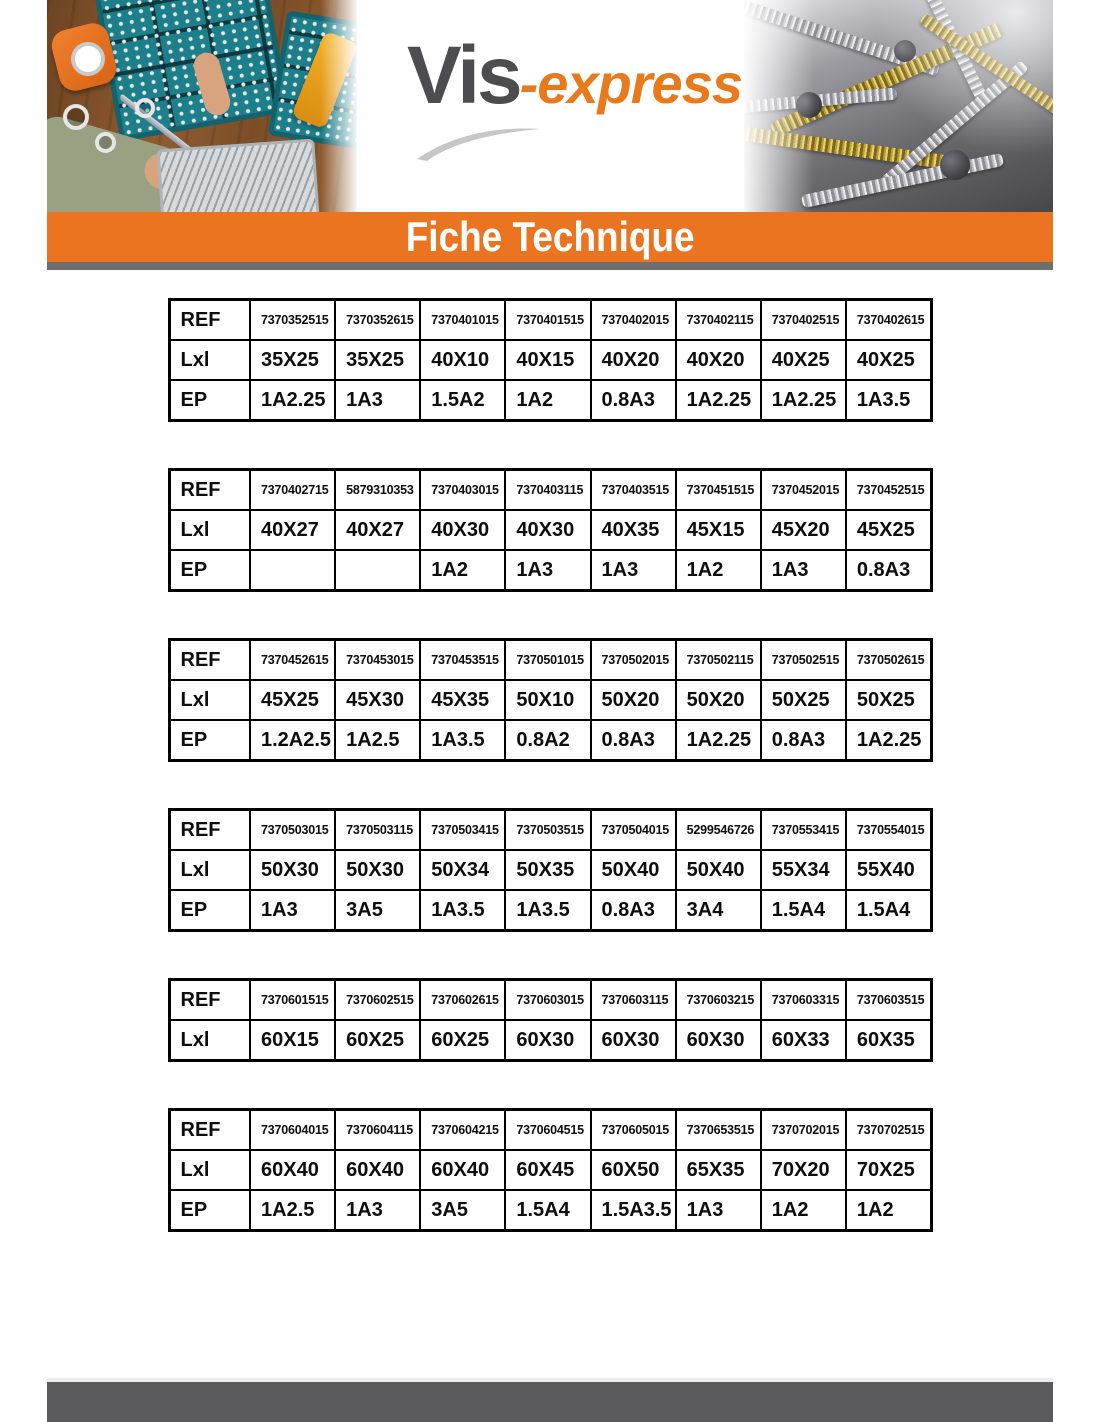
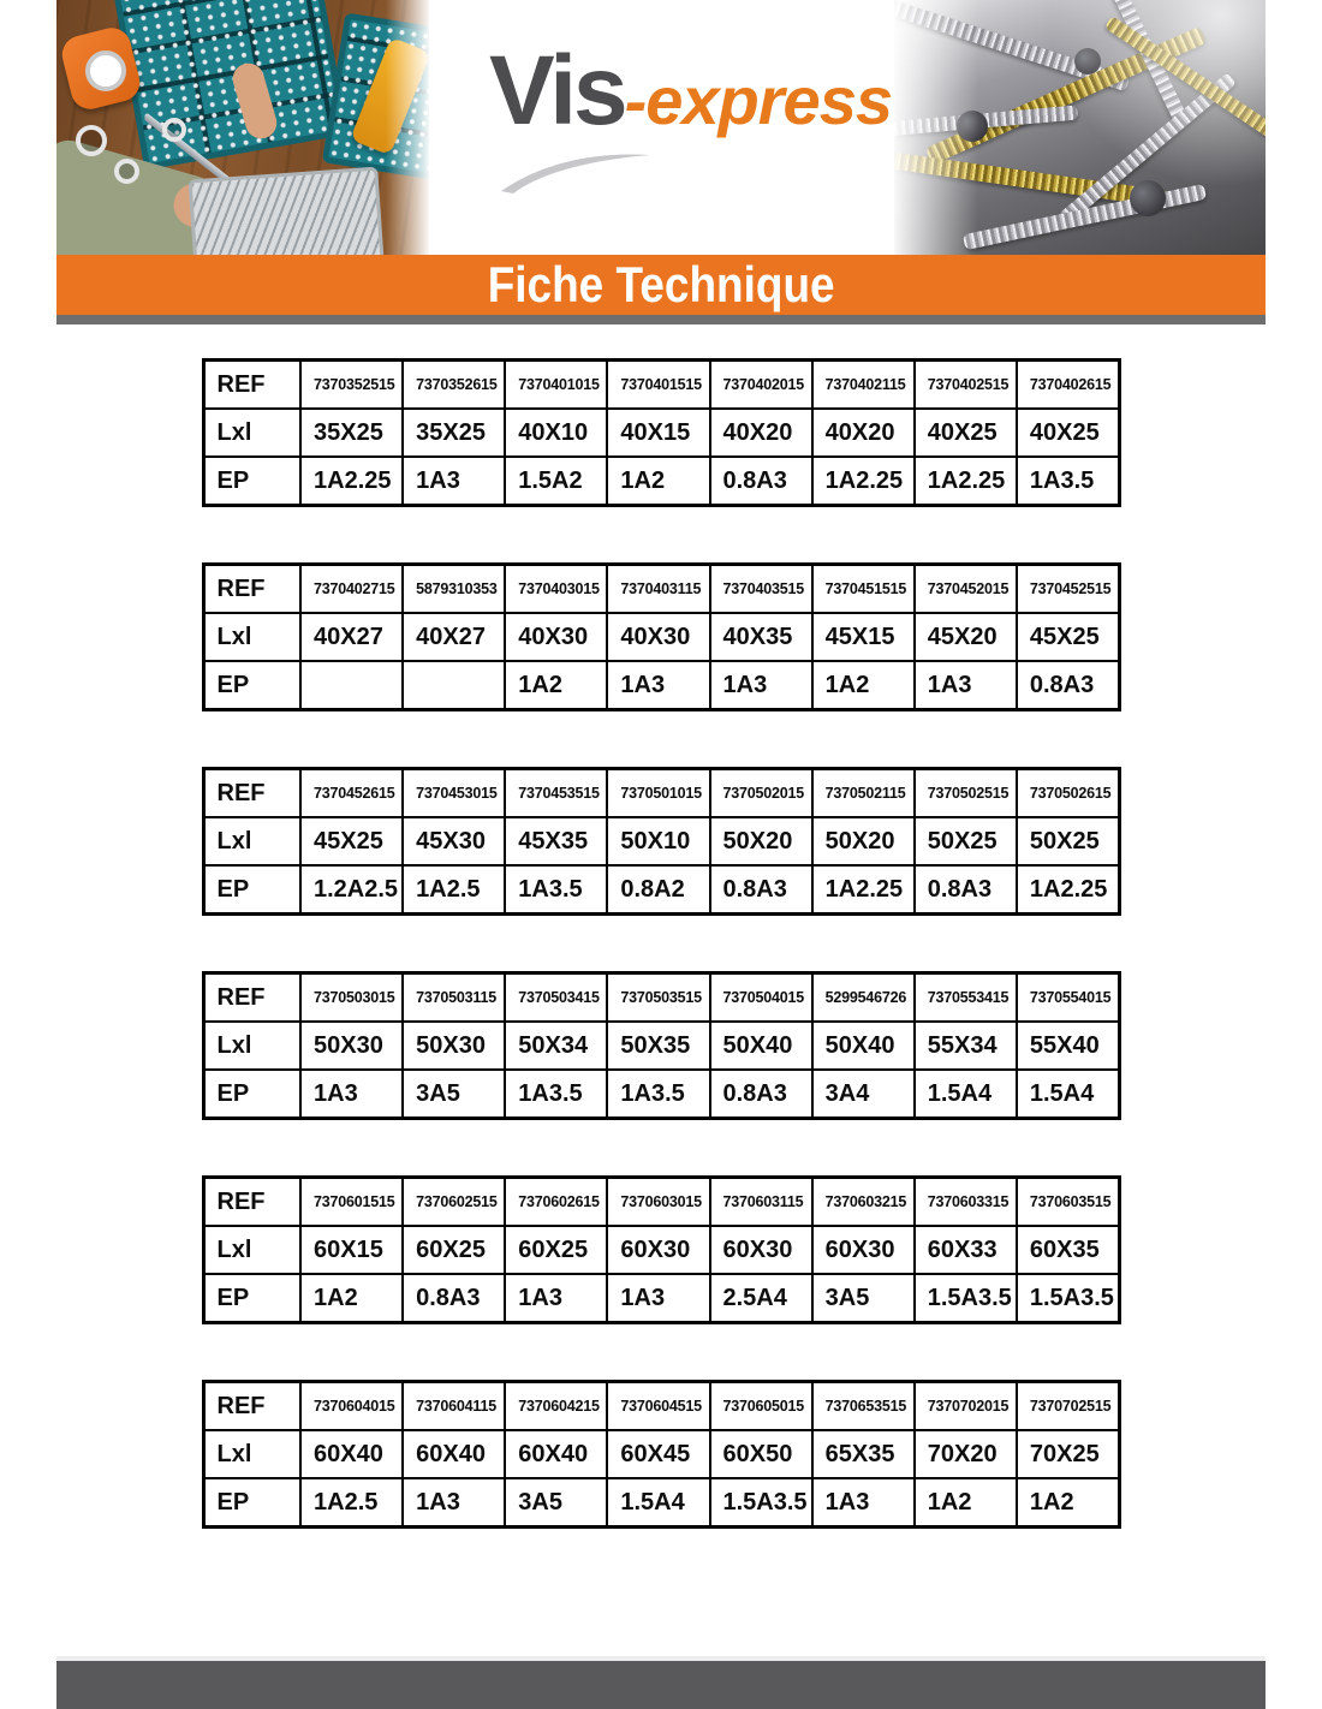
  Vis-express
  Fiche Technique
  REF	7370352515	7370352615	7370401015	7370401515	7370402015	7370402115	7370402515	7370402615
  Lxl	35X25	35X25	40X10	40X15	40X20	40X20	40X25	40X25
  EP	1A2.25	1A3	1.5A2	1A2	0.8A3	1A2.25	1A2.25	1A3.5
  REF	7370402715	5879310353	7370403015	7370403115	7370403515	7370451515	7370452015	7370452515
  Lxl	40X27	40X27	40X30	40X30	40X35	45X15	45X20	45X25
  EP			1A2	1A3	1A3	1A2	1A3	0.8A3
  REF	7370452615	7370453015	7370453515	7370501015	7370502015	7370502115	7370502515	7370502615
  Lxl	45X25	45X30	45X35	50X10	50X20	50X20	50X25	50X25
  EP	1.2A2.5	1A2.5	1A3.5	0.8A2	0.8A3	1A2.25	0.8A3	1A2.25
  REF	7370503015	7370503115	7370503415	7370503515	7370504015	5299546726	7370553415	7370554015
  Lxl	50X30	50X30	50X34	50X35	50X40	50X40	55X34	55X40
  EP	1A3	3A5	1A3.5	1A3.5	0.8A3	3A4	1.5A4	1.5A4
  REF	7370601515	7370602515	7370602615	7370603015	7370603115	7370603215	7370603315	7370603515
  Lxl	60X15	60X25	60X25	60X30	60X30	60X30	60X33	60X35
+ EP	1A2	0.8A3	1A3	1A3	2.5A4	3A5	1.5A3.5	1.5A3.5
  REF	7370604015	7370604115	7370604215	7370604515	7370605015	7370653515	7370702015	7370702515
  Lxl	60X40	60X40	60X40	60X45	60X50	65X35	70X20	70X25
  EP	1A2.5	1A3	3A5	1.5A4	1.5A3.5	1A3	1A2	1A2
